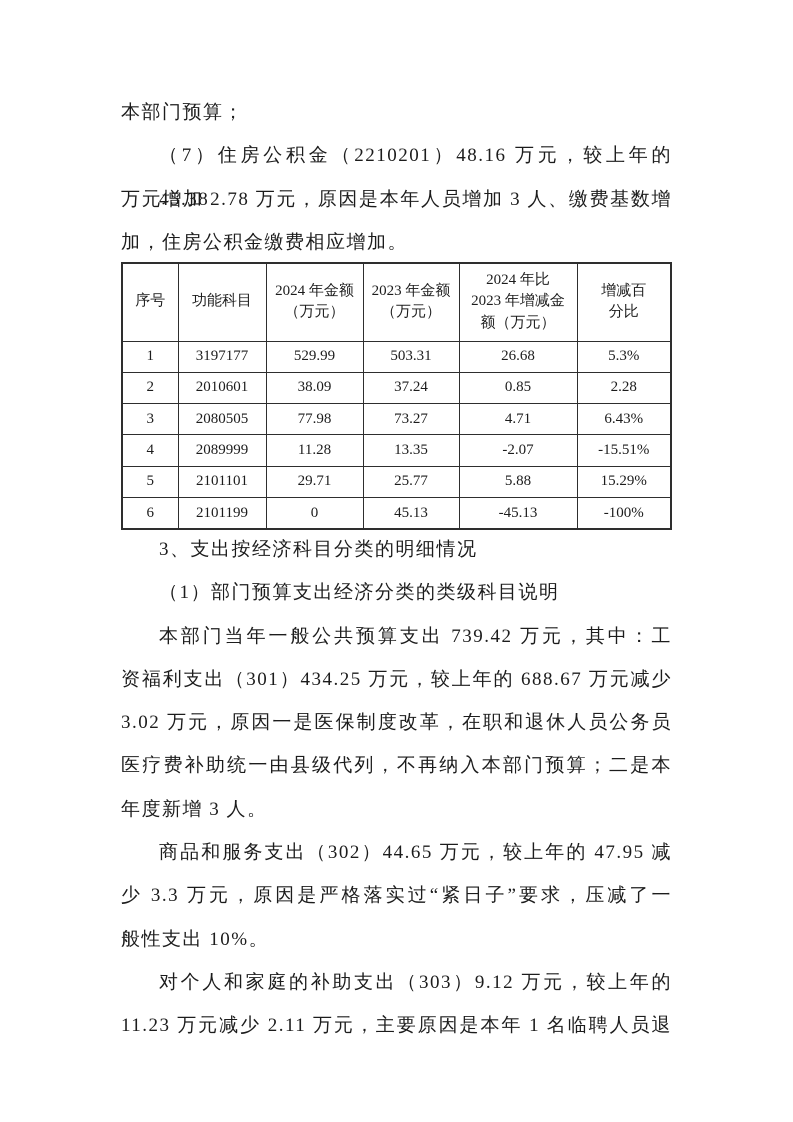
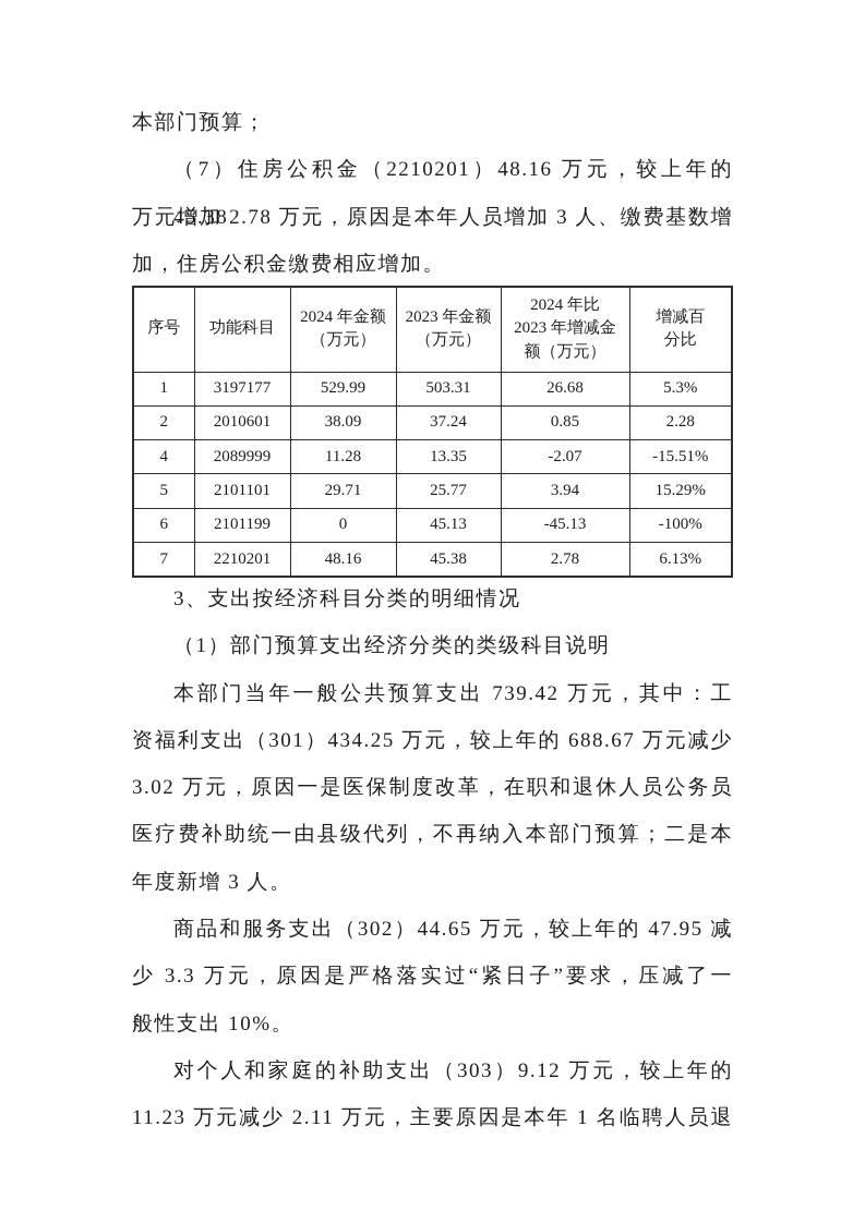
  本部门预算；
  （7）住房公积金（2210201）48.16 万元，较上年的 45.38
  万元增加 2.78 万元，原因是本年人员增加 3 人、缴费基数增
  加，住房公积金缴费相应增加。
  序号	功能科目	2024 年金额 （万元）	2023 年金额 （万元）	2024 年比 2023 年增减金 额（万元）	增减百 分比
  1	3197177	529.99	503.31	26.68	5.3%
  2	2010601	38.09	37.24	0.85	2.28
- 3	2080505	77.98	73.27	4.71	6.43%
  4	2089999	11.28	13.35	-2.07	-15.51%
- 5	2101101	29.71	25.77	5.88	15.29%
+ 5	2101101	29.71	25.77	3.94	15.29%
  6	2101199	0	45.13	-45.13	-100%
+ 7	2210201	48.16	45.38	2.78	6.13%
  3、支出按经济科目分类的明细情况
  （1）部门预算支出经济分类的类级科目说明
  本部门当年一般公共预算支出 739.42 万元，其中：工
  资福利支出（301）434.25 万元，较上年的 688.67 万元减少
  3.02 万元，原因一是医保制度改革，在职和退休人员公务员
  医疗费补助统一由县级代列，不再纳入本部门预算；二是本
  年度新增 3 人。
  商品和服务支出（302）44.65 万元，较上年的 47.95 减
  少 3.3 万元，原因是严格落实过“紧日子”要求，压减了一
  般性支出 10%。
  对个人和家庭的补助支出（303）9.12 万元，较上年的
  11.23 万元减少 2.11 万元，主要原因是本年 1 名临聘人员退
